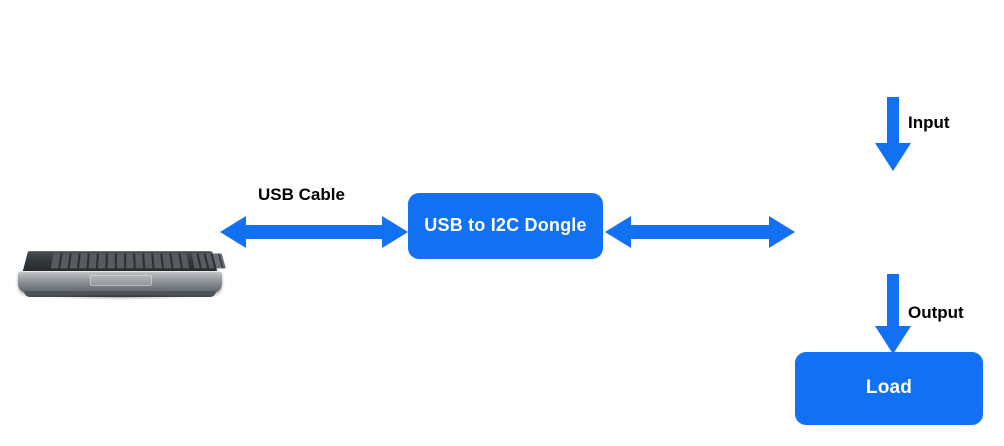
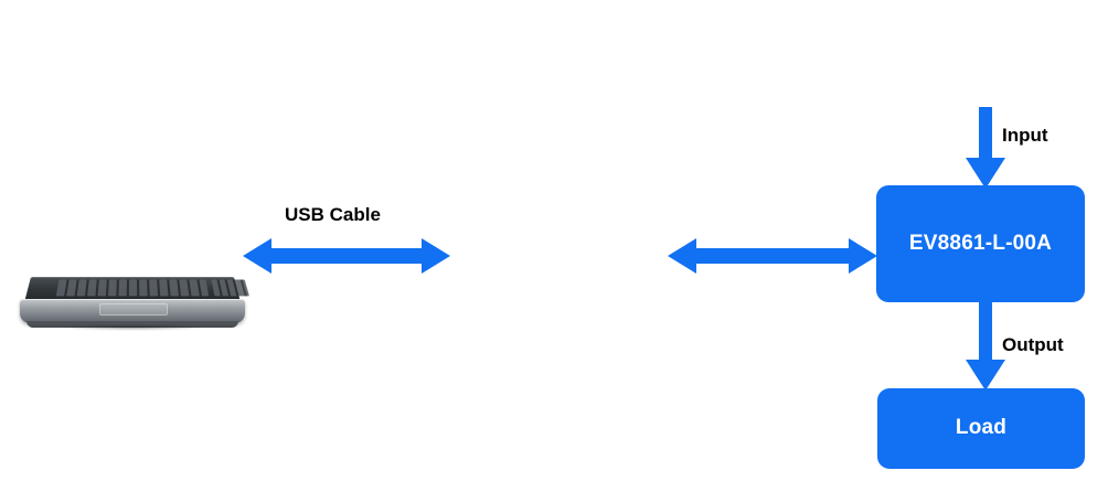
  USB Cable
- USB to I2C Dongle
  Input
+ EV8861-L-00A
  Output
  Load
